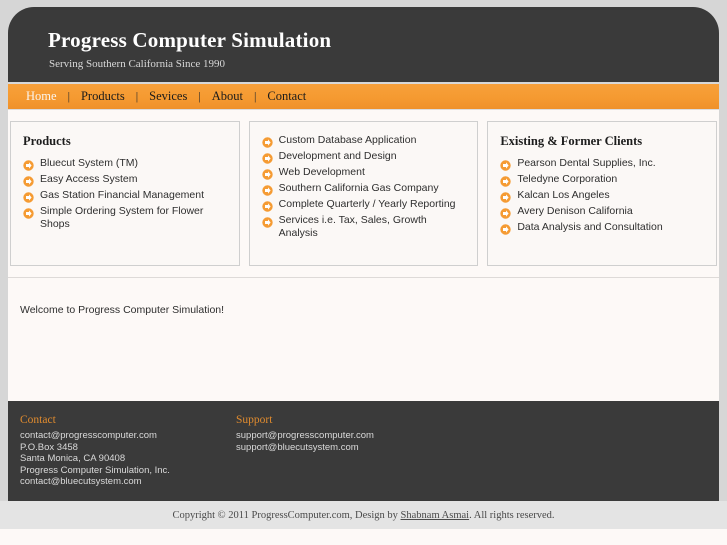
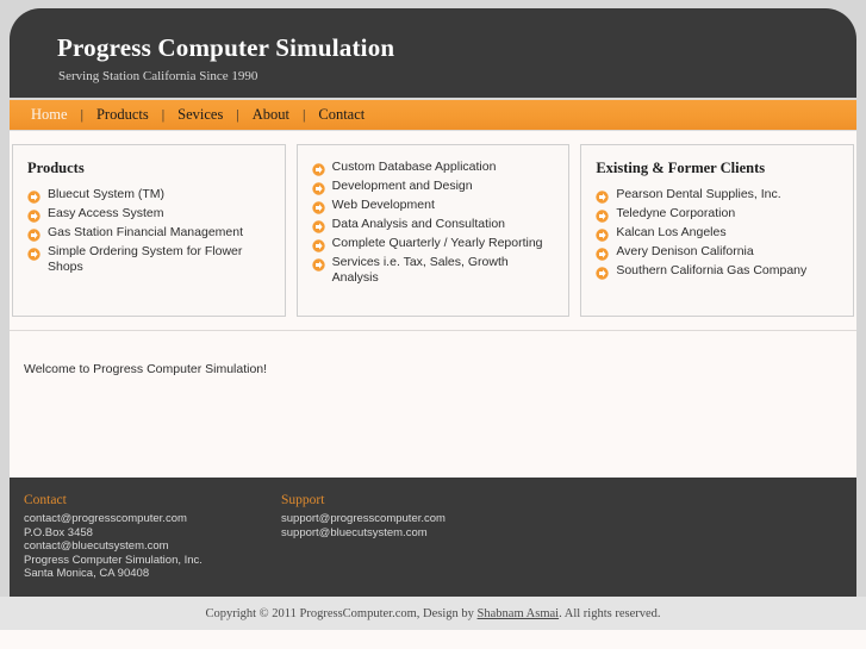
  Progress Computer Simulation
- Serving Southern California Since 1990
+ Serving Station California Since 1990
  Home
  |
  Products
  |
  Sevices
  |
  About
  |
  Contact
  Products
  Bluecut System (TM)
  Easy Access System
  Gas Station Financial Management
  Simple Ordering System for Flower Shops
  Custom Database Application
  Development and Design
  Web Development
- Southern California Gas Company
+ Data Analysis and Consultation
  Complete Quarterly / Yearly Reporting
  Services i.e. Tax, Sales, Growth Analysis
  Existing & Former Clients
  Pearson Dental Supplies, Inc.
  Teledyne Corporation
  Kalcan Los Angeles
  Avery Denison California
- Data Analysis and Consultation
+ Southern California Gas Company
  Welcome to Progress Computer Simulation!
  Contact
  contact@progresscomputer.com
  P.O.Box 3458
- Santa Monica, CA 90408
+ contact@bluecutsystem.com
  Progress Computer Simulation, Inc.
- contact@bluecutsystem.com
+ Santa Monica, CA 90408
  Support
  support@progresscomputer.com
  support@bluecutsystem.com
  Copyright © 2011 ProgressComputer.com, Design by Shabnam Asmai. All rights reserved.
